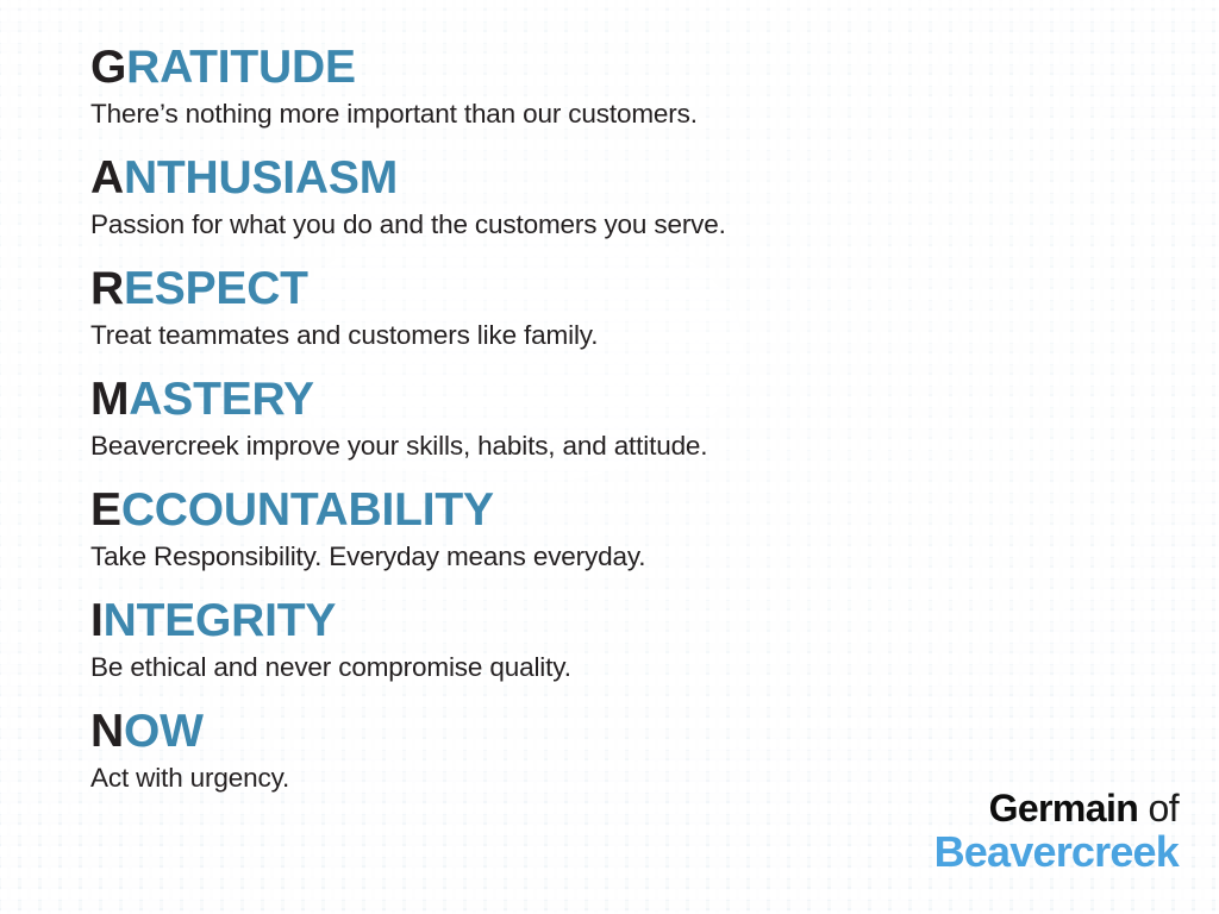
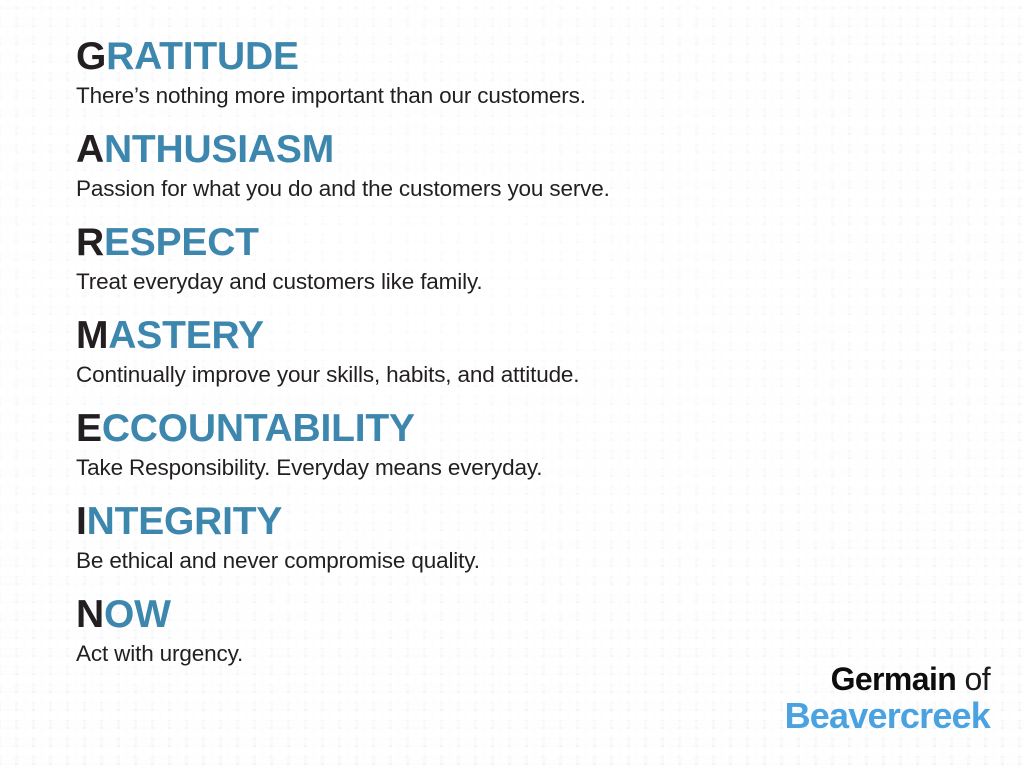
  GRATITUDE
  There’s nothing more important than our customers.
  ANTHUSIASM
  Passion for what you do and the customers you serve.
  RESPECT
- Treat teammates and customers like family.
+ Treat everyday and customers like family.
  MASTERY
- Beavercreek improve your skills, habits, and attitude.
+ Continually improve your skills, habits, and attitude.
  ECCOUNTABILITY
  Take Responsibility. Everyday means everyday.
  INTEGRITY
  Be ethical and never compromise quality.
  NOW
  Act with urgency.
  Germain of
  Beavercreek
